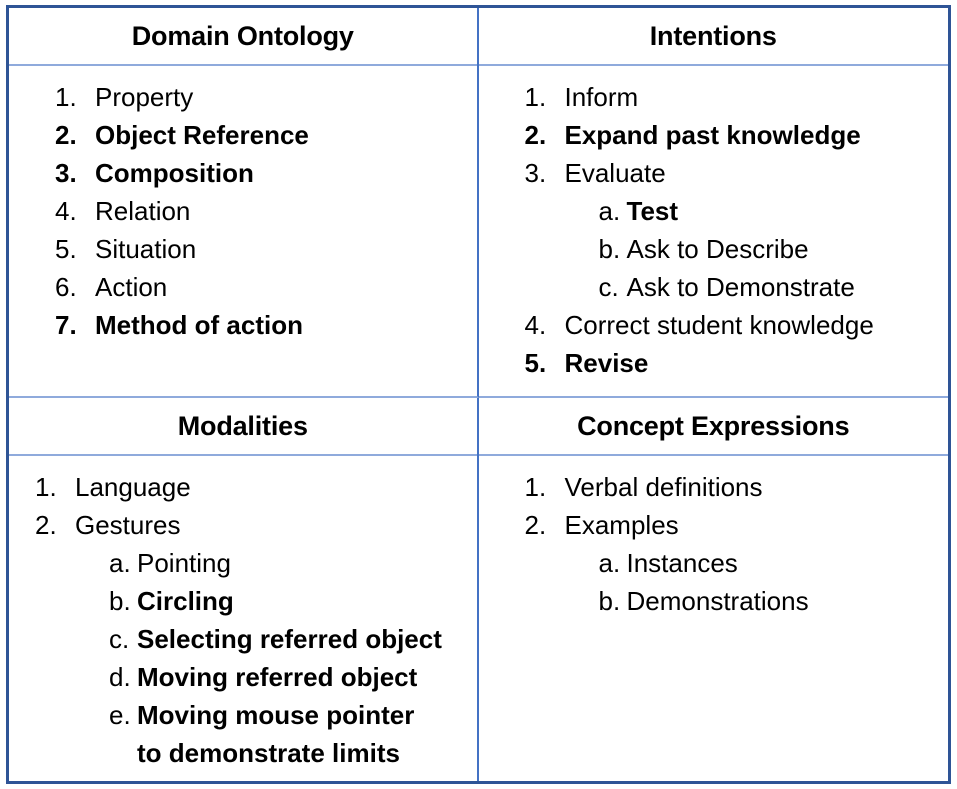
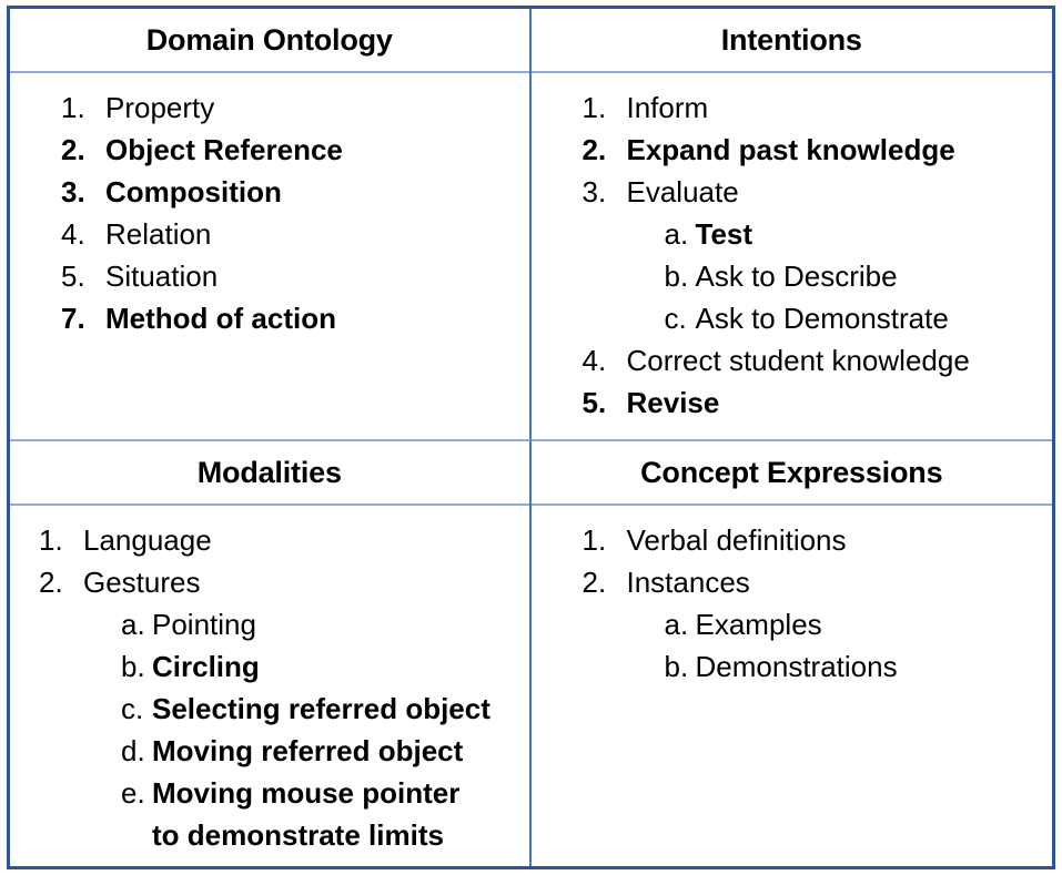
  Domain Ontology
  1.
  Property
  2.
  Object Reference
  3.
  Composition
  4.
  Relation
  5.
  Situation
- 6.
- Action
  7.
  Method of action
  Intentions
  1.
  Inform
  2.
  Expand past knowledge
  3.
  Evaluate
  a.
  Test
  b.
  Ask to Describe
  c.
  Ask to Demonstrate
  4.
  Correct student knowledge
  5.
  Revise
  Modalities
  1.
  Language
  2.
  Gestures
  a.
  Pointing
  b.
  Circling
  c.
  Selecting referred object
  d.
  Moving referred object
  e.
  Moving mouse pointer
  to demonstrate limits
  Concept Expressions
  1.
  Verbal definitions
  2.
- Examples
+ Instances
  a.
- Instances
+ Examples
  b.
  Demonstrations
